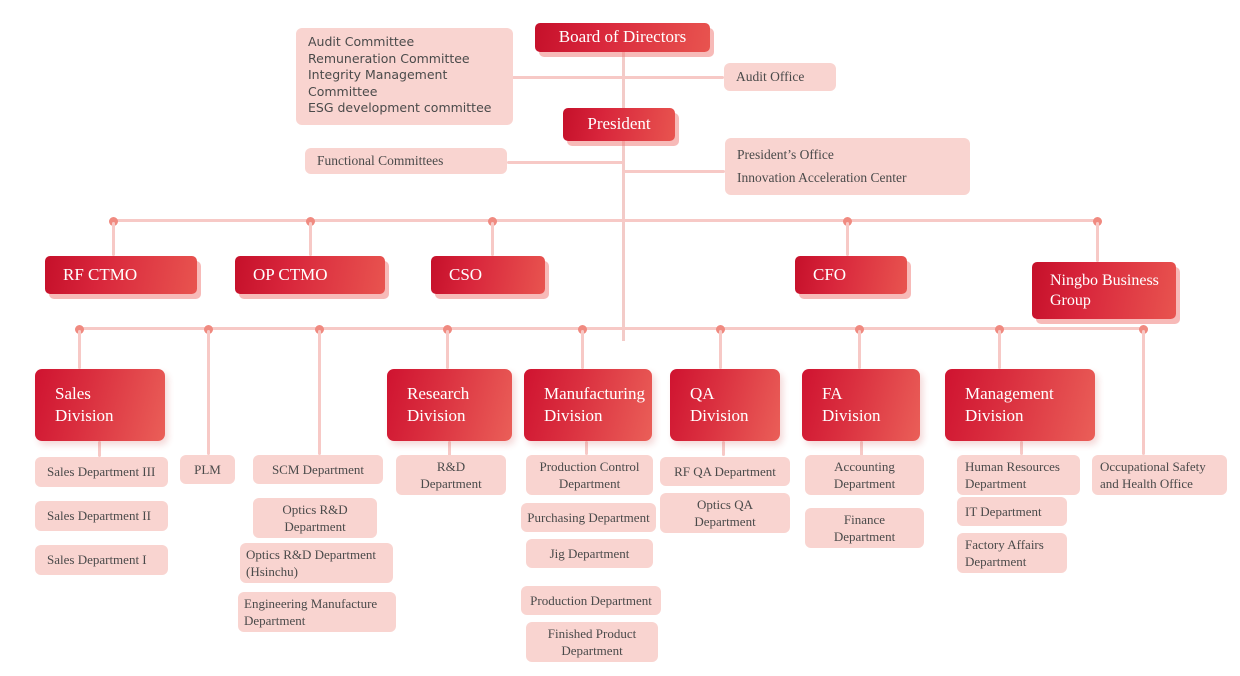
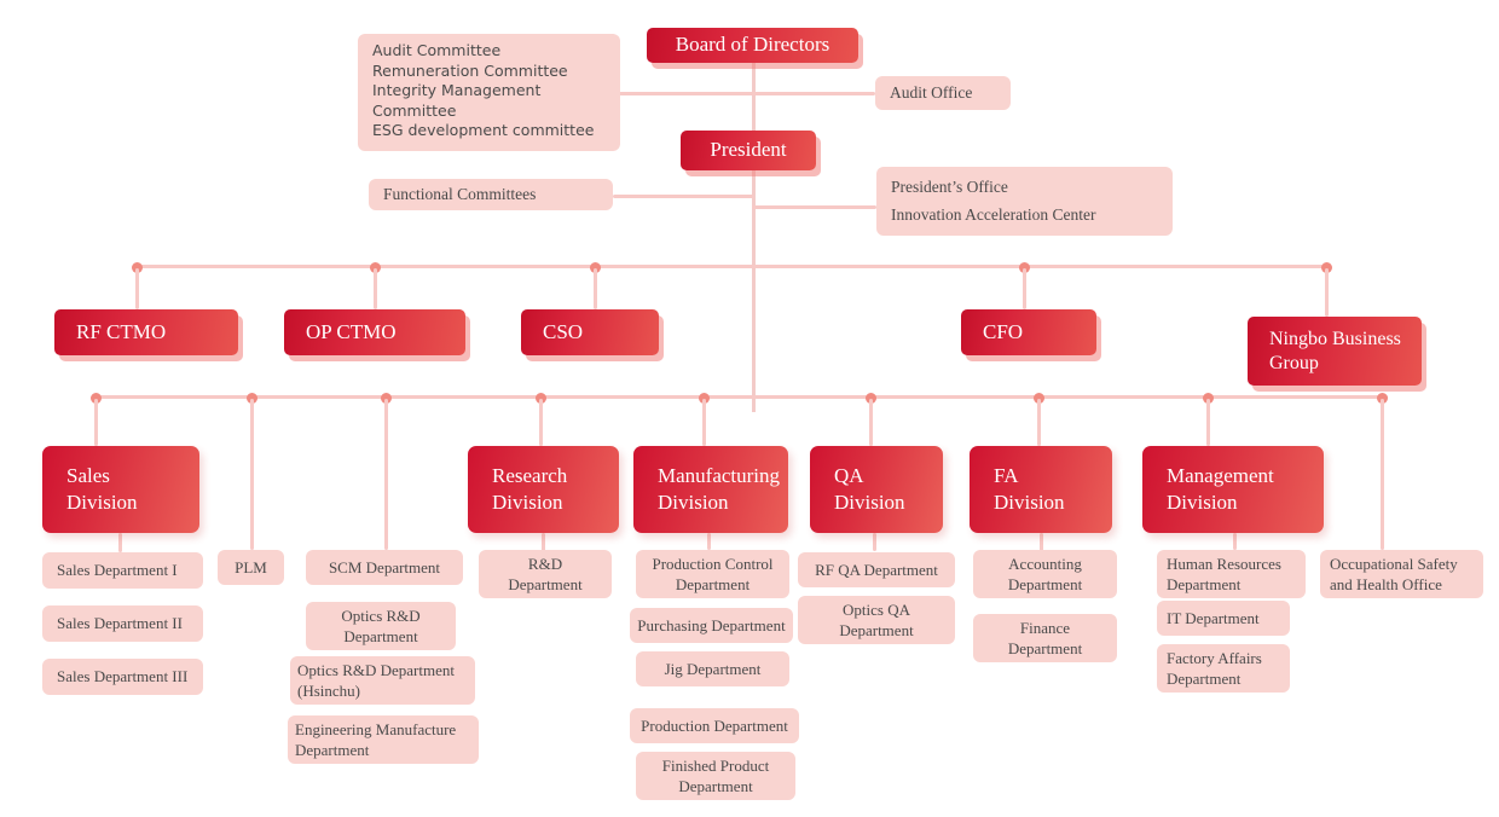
  Board of Directors
  President
  Audit Committee
  Remuneration Committee
  Integrity Management Committee
  ESG development committee
  Audit Office
  Functional Committees
  President’s Office
  Innovation Acceleration Center
  RF CTMO
  OP CTMO
  CSO
  CFO
  Ningbo Business
  Group
  Sales
  Division
  Research
  Division
  Manufacturing
  Division
  QA
  Division
  FA
  Division
  Management
  Division
- Sales Department III
+ Sales Department I
  Sales Department II
- Sales Department I
+ Sales Department III
  PLM
  SCM Department
  Optics R&D
  Department
  Optics R&D Department
  (Hsinchu)
  Engineering Manufacture
  Department
  R&D
  Department
  Production Control
  Department
  Purchasing Department
  Jig Department
  Production Department
  Finished Product
  Department
  RF QA Department
  Optics QA
  Department
  Accounting
  Department
  Finance
  Department
  Human Resources
  Department
  IT Department
  Factory Affairs
  Department
  Occupational Safety
  and Health Office
